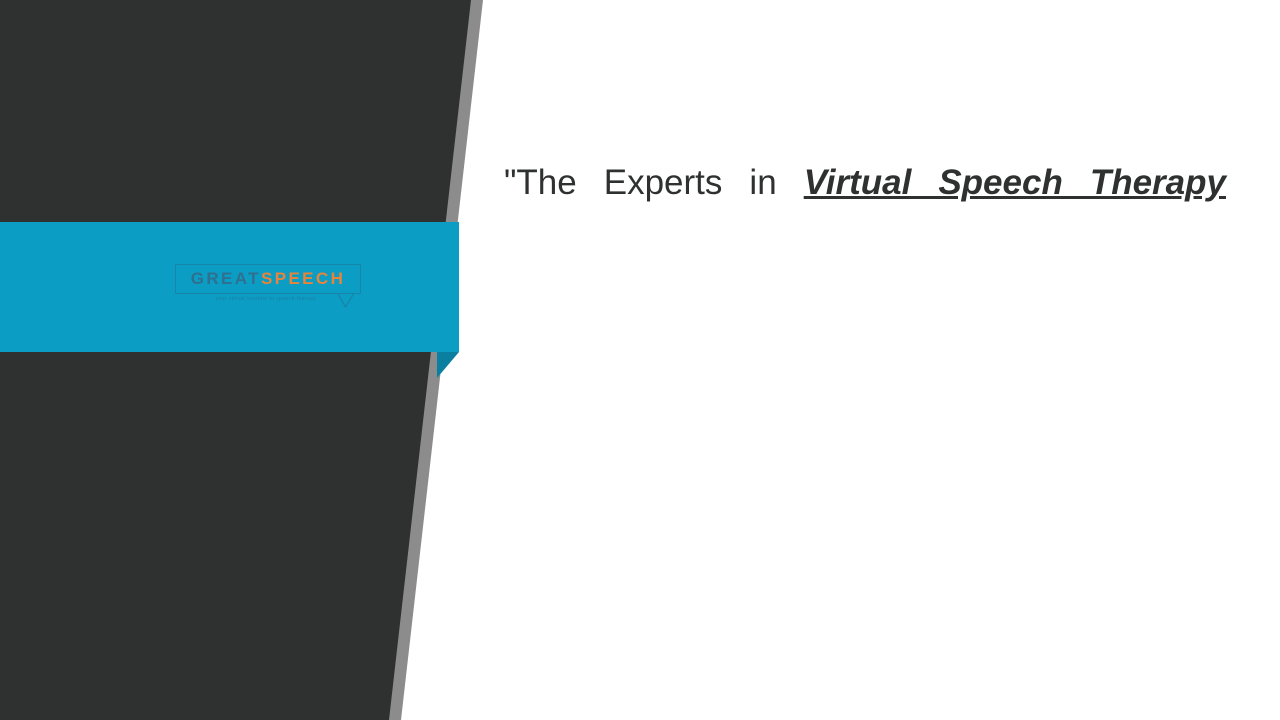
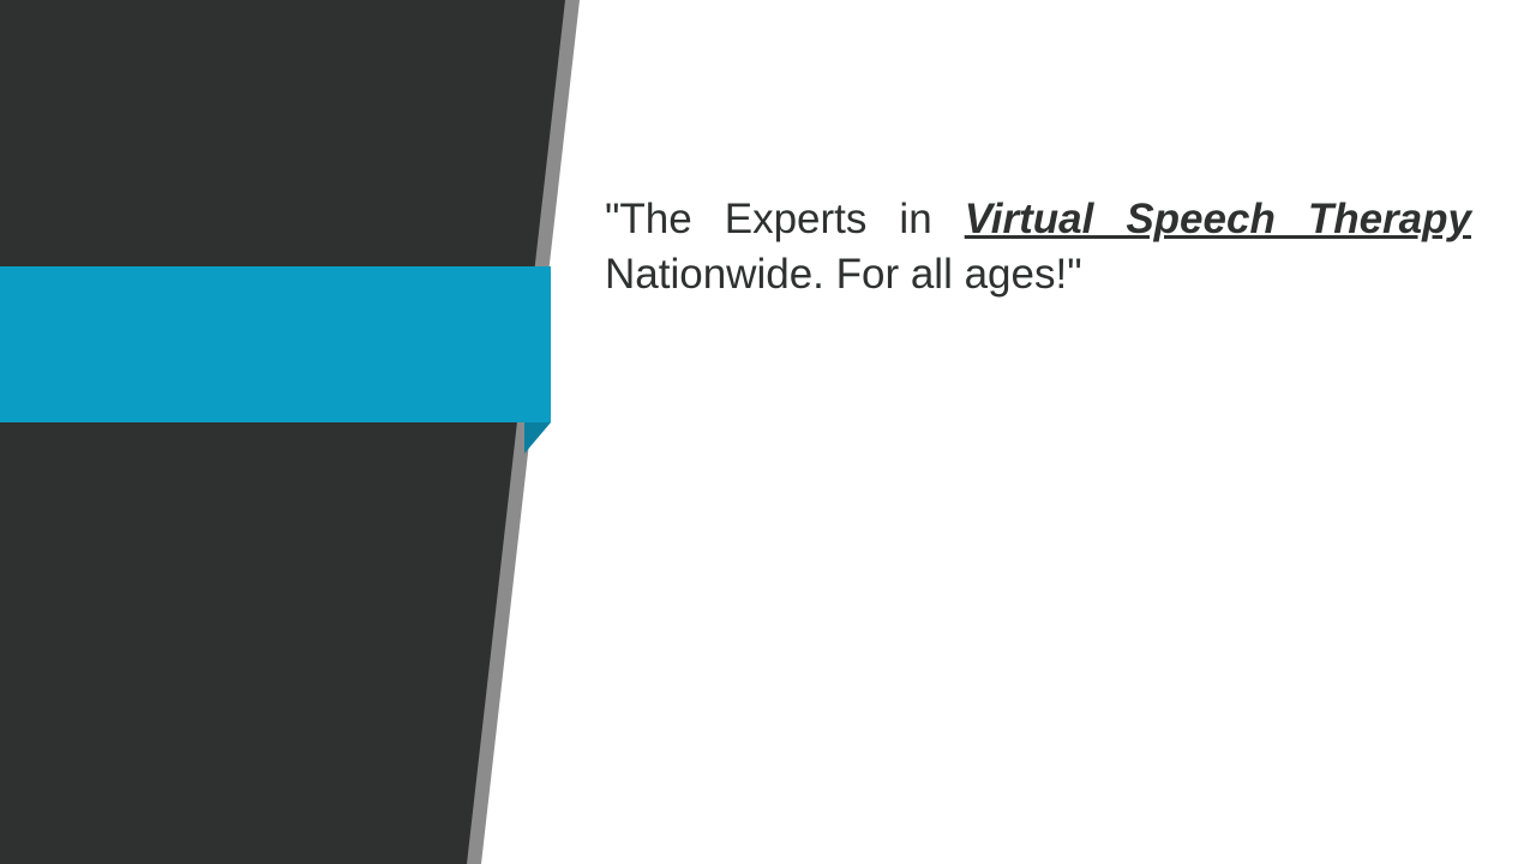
- GREATSPEECH
  "The Experts in Virtual Speech Therapy
+ Nationwide. For all ages!"
